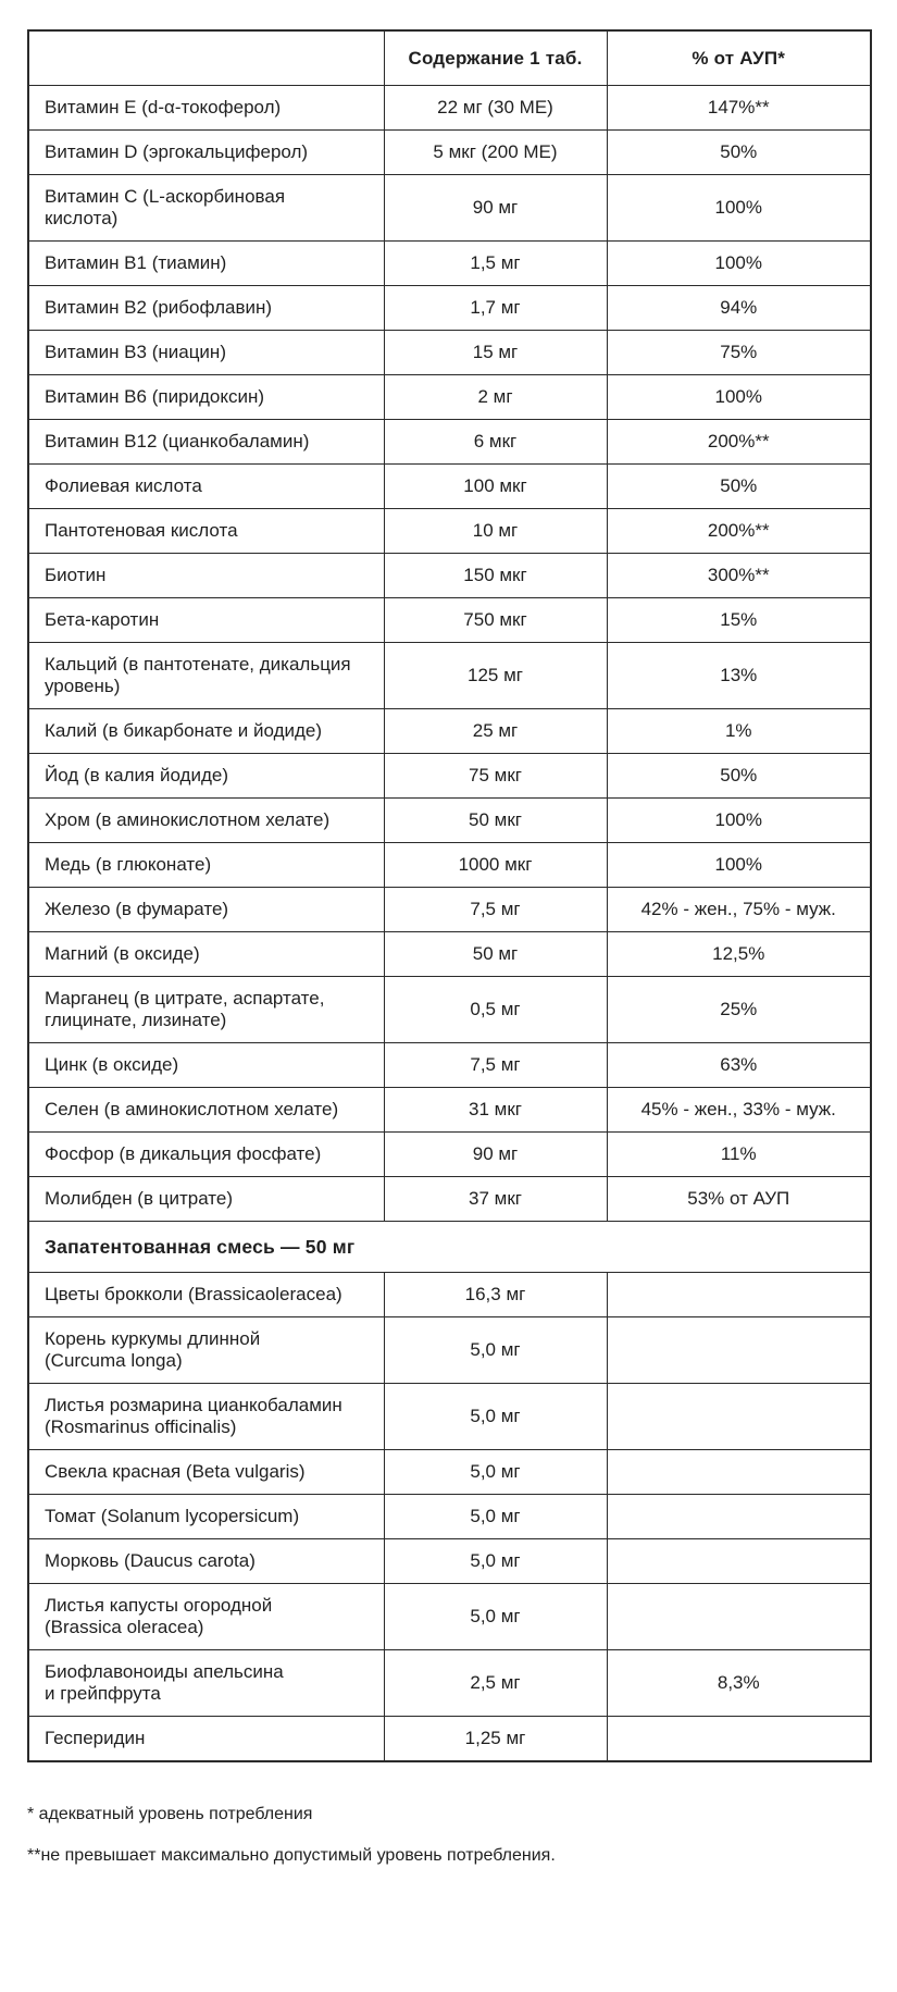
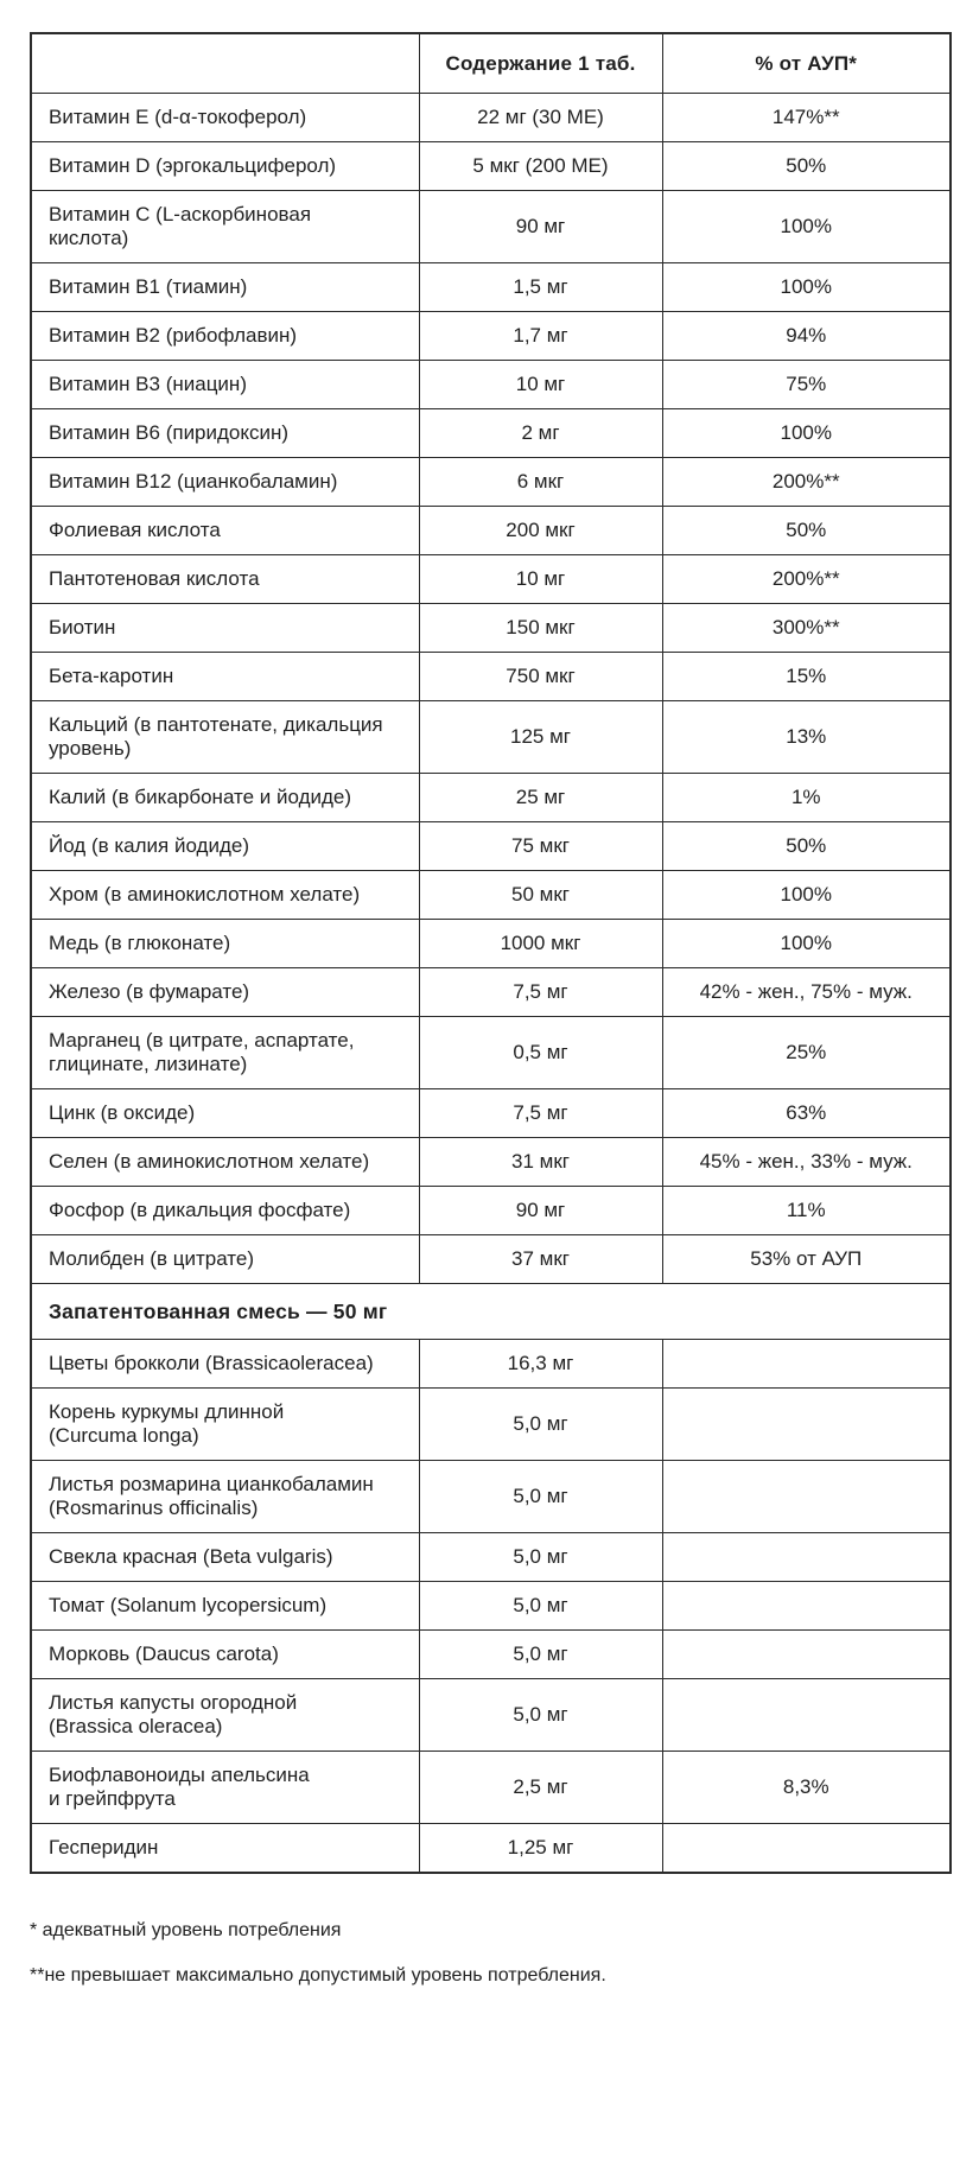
  	Содержание 1 таб.	% от АУП*
  Витамин E (d-α-токоферол)	22 мг (30 МЕ)	147%**
  Витамин D (эргокальциферол)	5 мкг (200 МЕ)	50%
  Витамин C (L-аскорбиновая кислота)	90 мг	100%
  Витамин B1 (тиамин)	1,5 мг	100%
  Витамин B2 (рибофлавин)	1,7 мг	94%
- Витамин B3 (ниацин)	15 мг	75%
+ Витамин B3 (ниацин)	10 мг	75%
  Витамин B6 (пиридоксин)	2 мг	100%
  Витамин B12 (цианкобаламин)	6 мкг	200%**
- Фолиевая кислота	100 мкг	50%
+ Фолиевая кислота	200 мкг	50%
  Пантотеновая кислота	10 мг	200%**
  Биотин	150 мкг	300%**
  Бета-каротин	750 мкг	15%
  Кальций (в пантотенате, дикальция уровень)	125 мг	13%
  Калий (в бикарбонате и йодиде)	25 мг	1%
  Йод (в калия йодиде)	75 мкг	50%
  Хром (в аминокислотном хелате)	50 мкг	100%
  Медь (в глюконате)	1000 мкг	100%
  Железо (в фумарате)	7,5 мг	42% - жен., 75% - муж.
- Магний (в оксиде)	50 мг	12,5%
  Марганец (в цитрате, аспартате, глицинате, лизинате)	0,5 мг	25%
  Цинк (в оксиде)	7,5 мг	63%
  Селен (в аминокислотном хелате)	31 мкг	45% - жен., 33% - муж.
  Фосфор (в дикальция фосфате)	90 мг	11%
  Молибден (в цитрате)	37 мкг	53% от АУП
  Запатентованная смесь — 50 мг
  Цветы брокколи (Brassicaoleracea)	16,3 мг
  Корень куркумы длинной (Curcuma longa)	5,0 мг
  Листья розмарина цианкобаламин (Rosmarinus officinalis)	5,0 мг
  Свекла красная (Beta vulgaris)	5,0 мг
  Томат (Solanum lycopersicum)	5,0 мг
  Морковь (Daucus carota)	5,0 мг
  Листья капусты огородной (Brassica oleracea)	5,0 мг
  Биофлавоноиды апельсина и грейпфрута	2,5 мг	8,3%
  Гесперидин	1,25 мг
  * адекватный уровень потребления
  **не превышает максимально допустимый уровень потребления.
